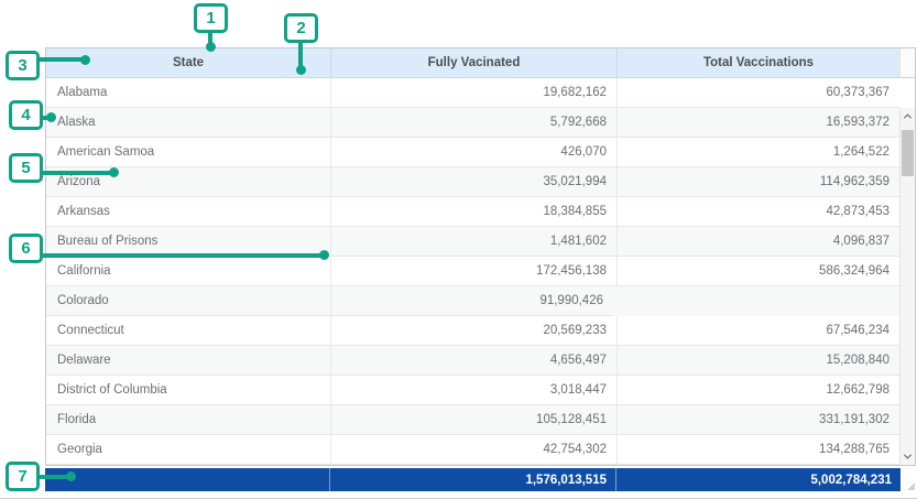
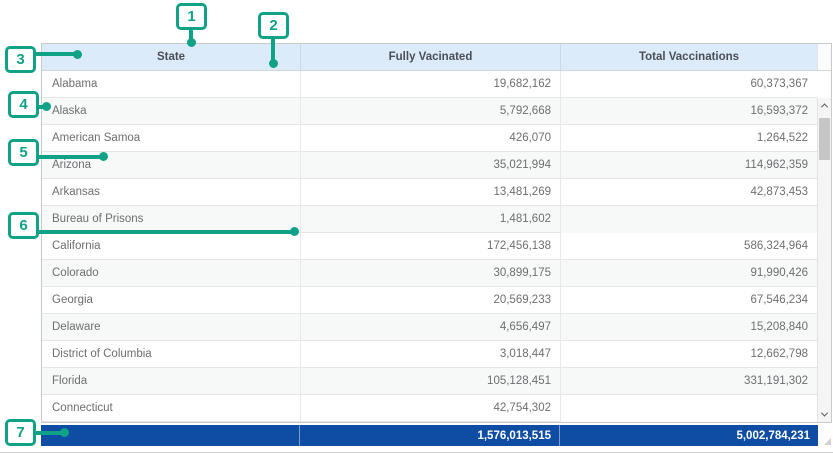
  State
  Fully Vacinated
  Total Vaccinations
  Alabama
  19,682,162
  60,373,367
  Alaska
  5,792,668
  16,593,372
  American Samoa
  426,070
  1,264,522
  Arizona
  35,021,994
  114,962,359
  Arkansas
- 18,384,855
+ 13,481,269
  42,873,453
  Bureau of Prisons
  1,481,602
- 4,096,837
  California
  172,456,138
  586,324,964
  Colorado
+ 30,899,175
  91,990,426
- Connecticut
+ Georgia
  20,569,233
  67,546,234
  Delaware
  4,656,497
  15,208,840
  District of Columbia
  3,018,447
  12,662,798
  Florida
  105,128,451
  331,191,302
- Georgia
+ Connecticut
  42,754,302
- 134,288,765
  1,576,013,515
  5,002,784,231
  1
  2
  3
  4
  5
  6
  7
